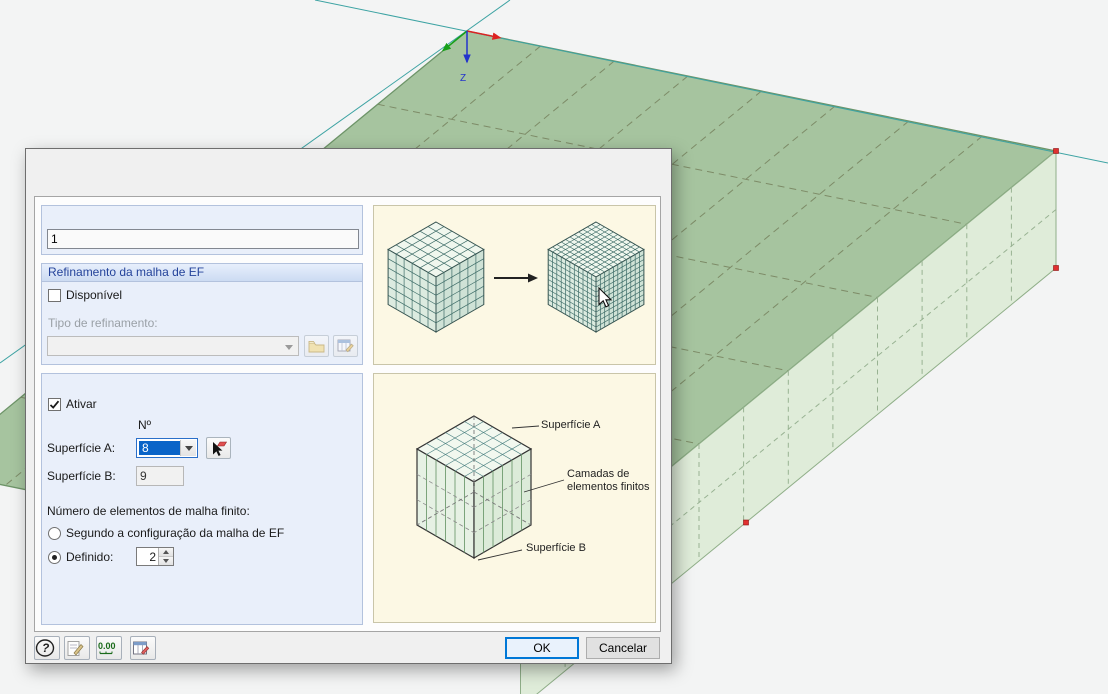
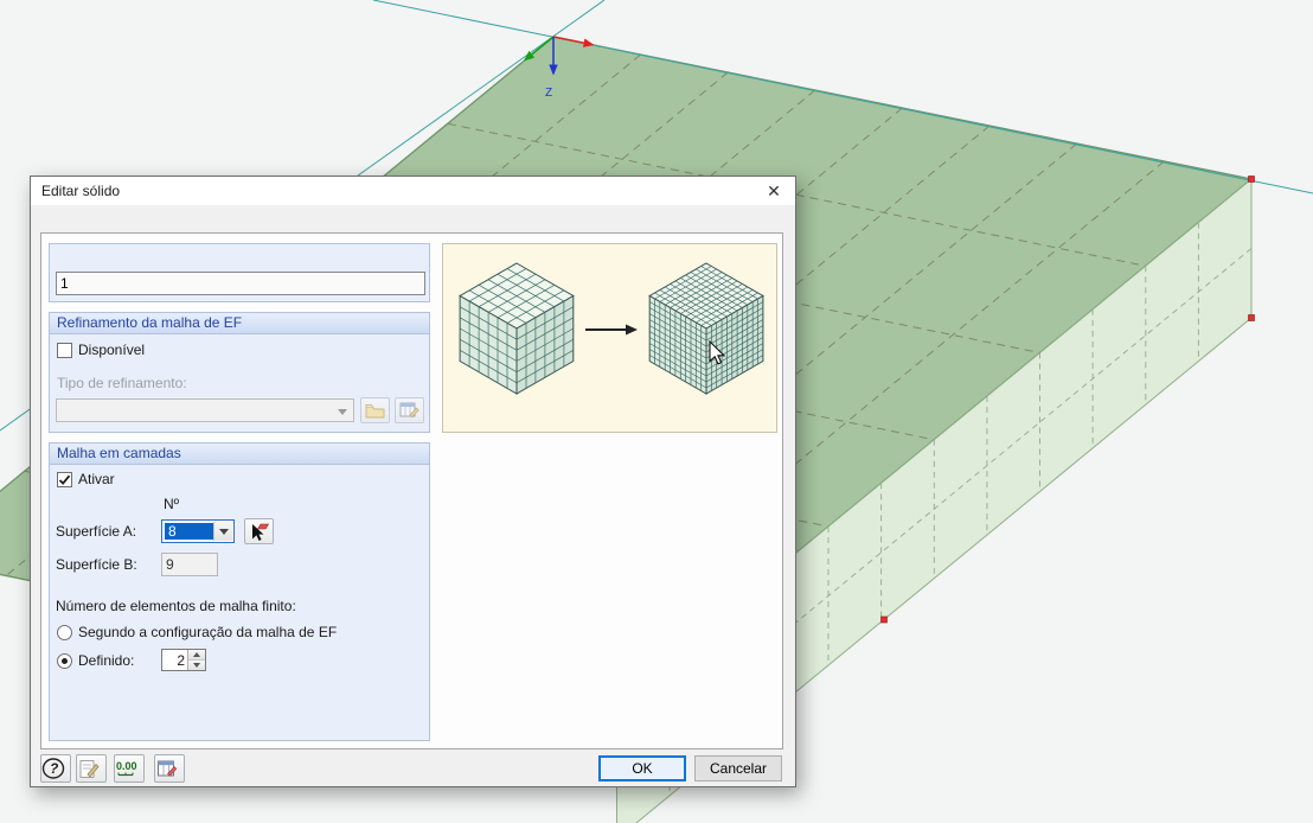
  Z
+ Editar sólido
+ ✕
  1
  Refinamento da malha de EF
  Disponível
  Tipo de refinamento:
+ Malha em camadas
  Ativar
  Nº
  Superfície A:
  8
  Superfície B:
  9
  Número de elementos de malha finito:
  Segundo a configuração da malha de EF
  Definido:
  2
- Superfície A
- Camadas de
- elementos finitos
- Superfície B
  ?
  0.00
  OK
  Cancelar
